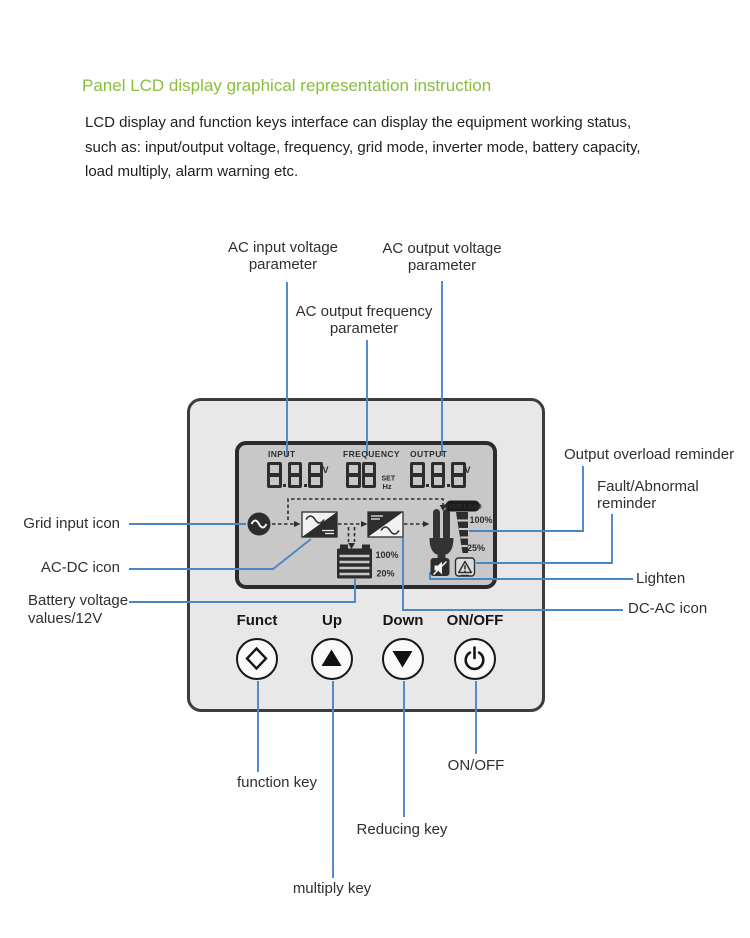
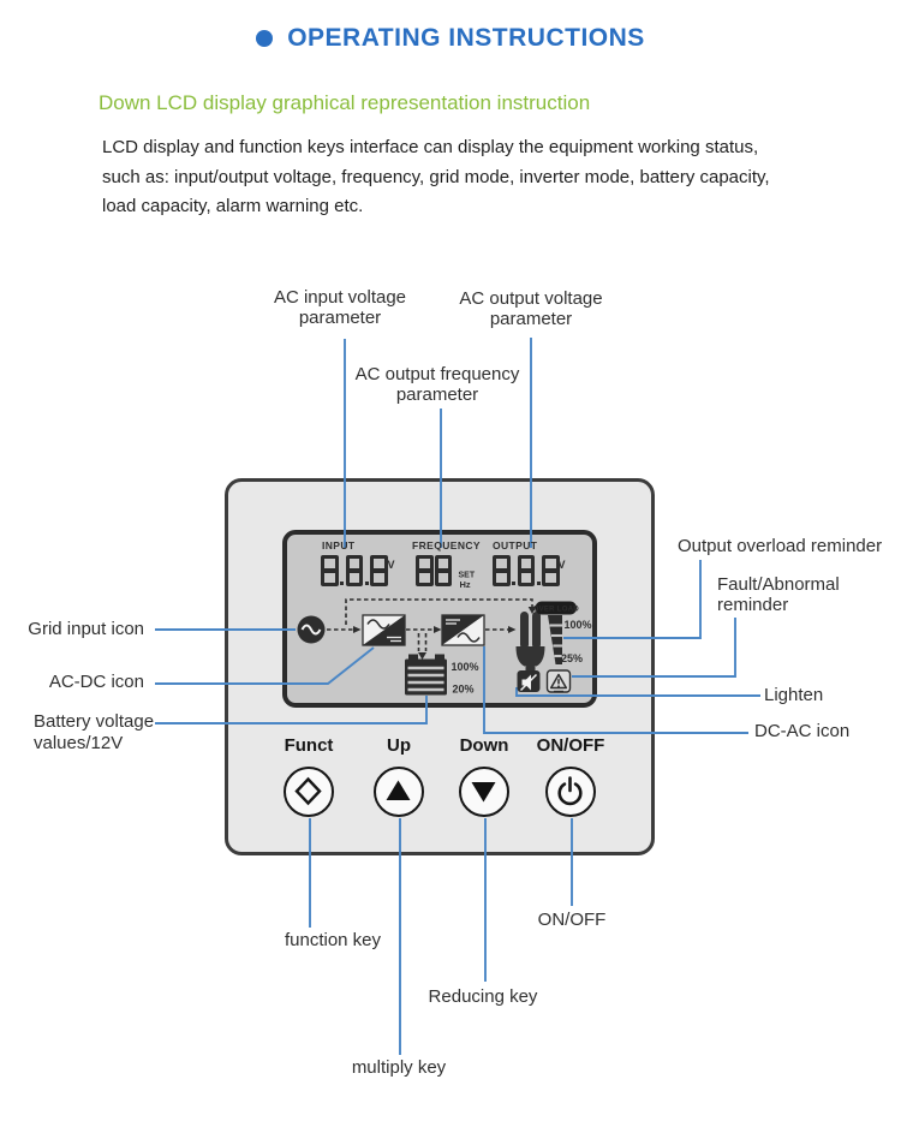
+ OPERATING INSTRUCTIONS
- Panel LCD display graphical representation instruction
+ Down LCD display graphical representation instruction
  LCD display and function keys interface can display the equipment working status,
  such as: input/output voltage, frequency, grid mode, inverter mode, battery capacity,
- load multiply, alarm warning etc.
+ load capacity, alarm warning etc.
  Funct
  Up
  Down
  ON/OFF
  AC input voltage
  parameter
  AC output voltage
  parameter
  AC output frequency
  parameter
  Grid input icon
  AC-DC icon
  Battery voltage
  values/12V
  Output overload reminder
  Fault/Abnormal
  reminder
  Lighten
  DC-AC icon
  ON/OFF
  function key
  Reducing key
  multiply key
  100%
  20%
  100%
  25%
  INPUT
  FREQUENCY
  OUTPUT
  V
  Hz
  V
